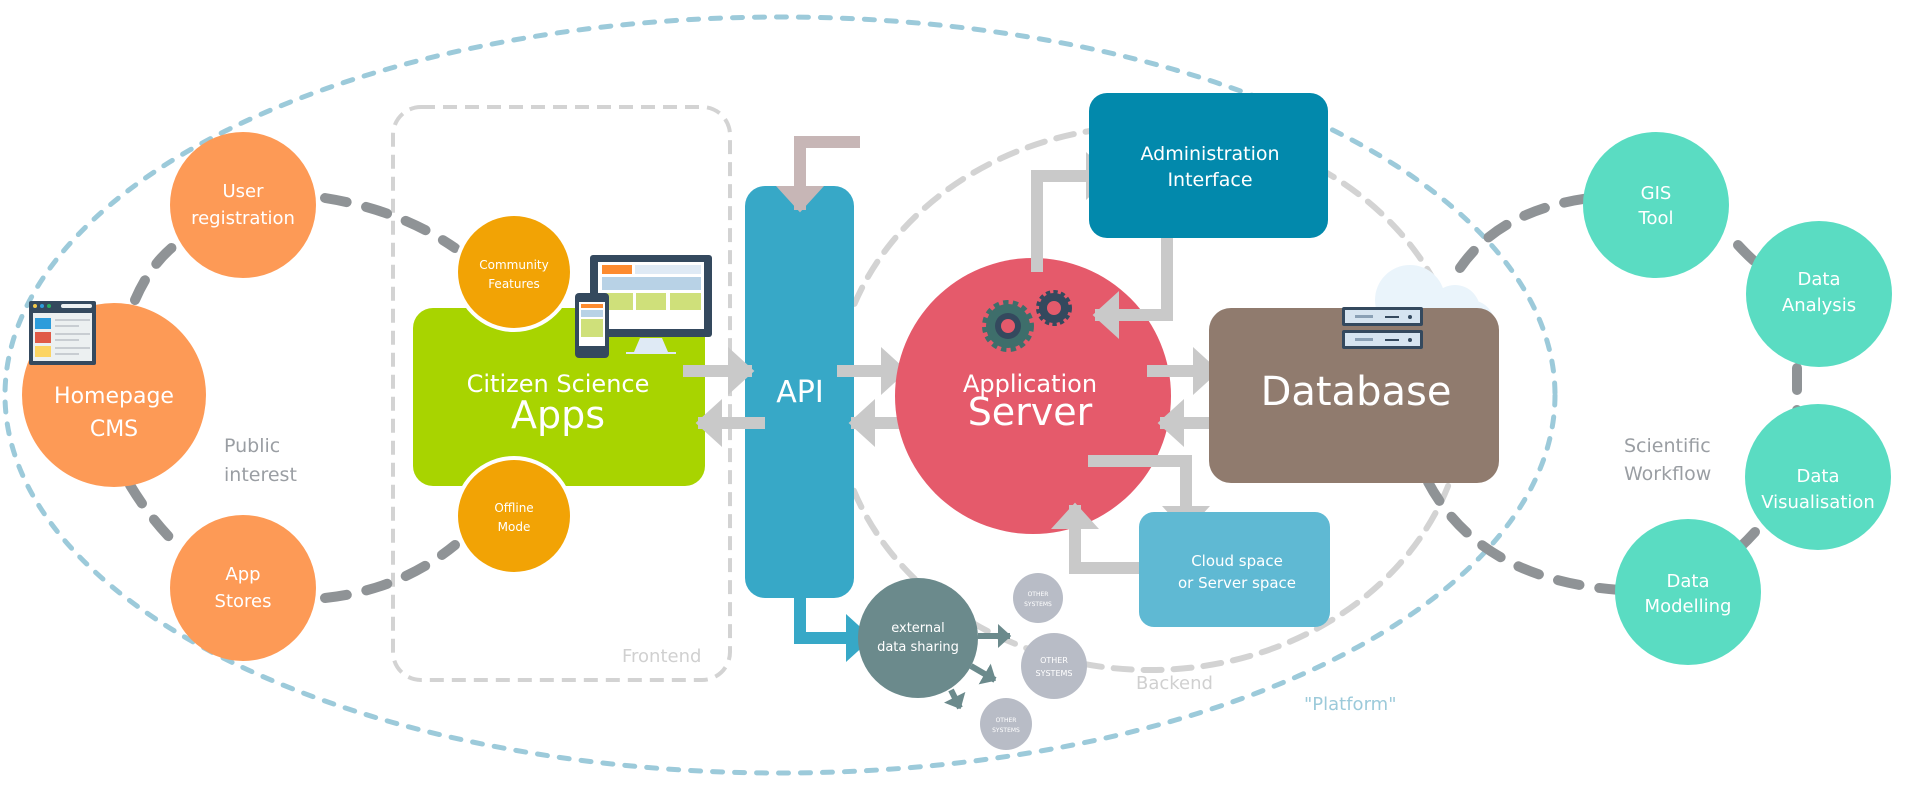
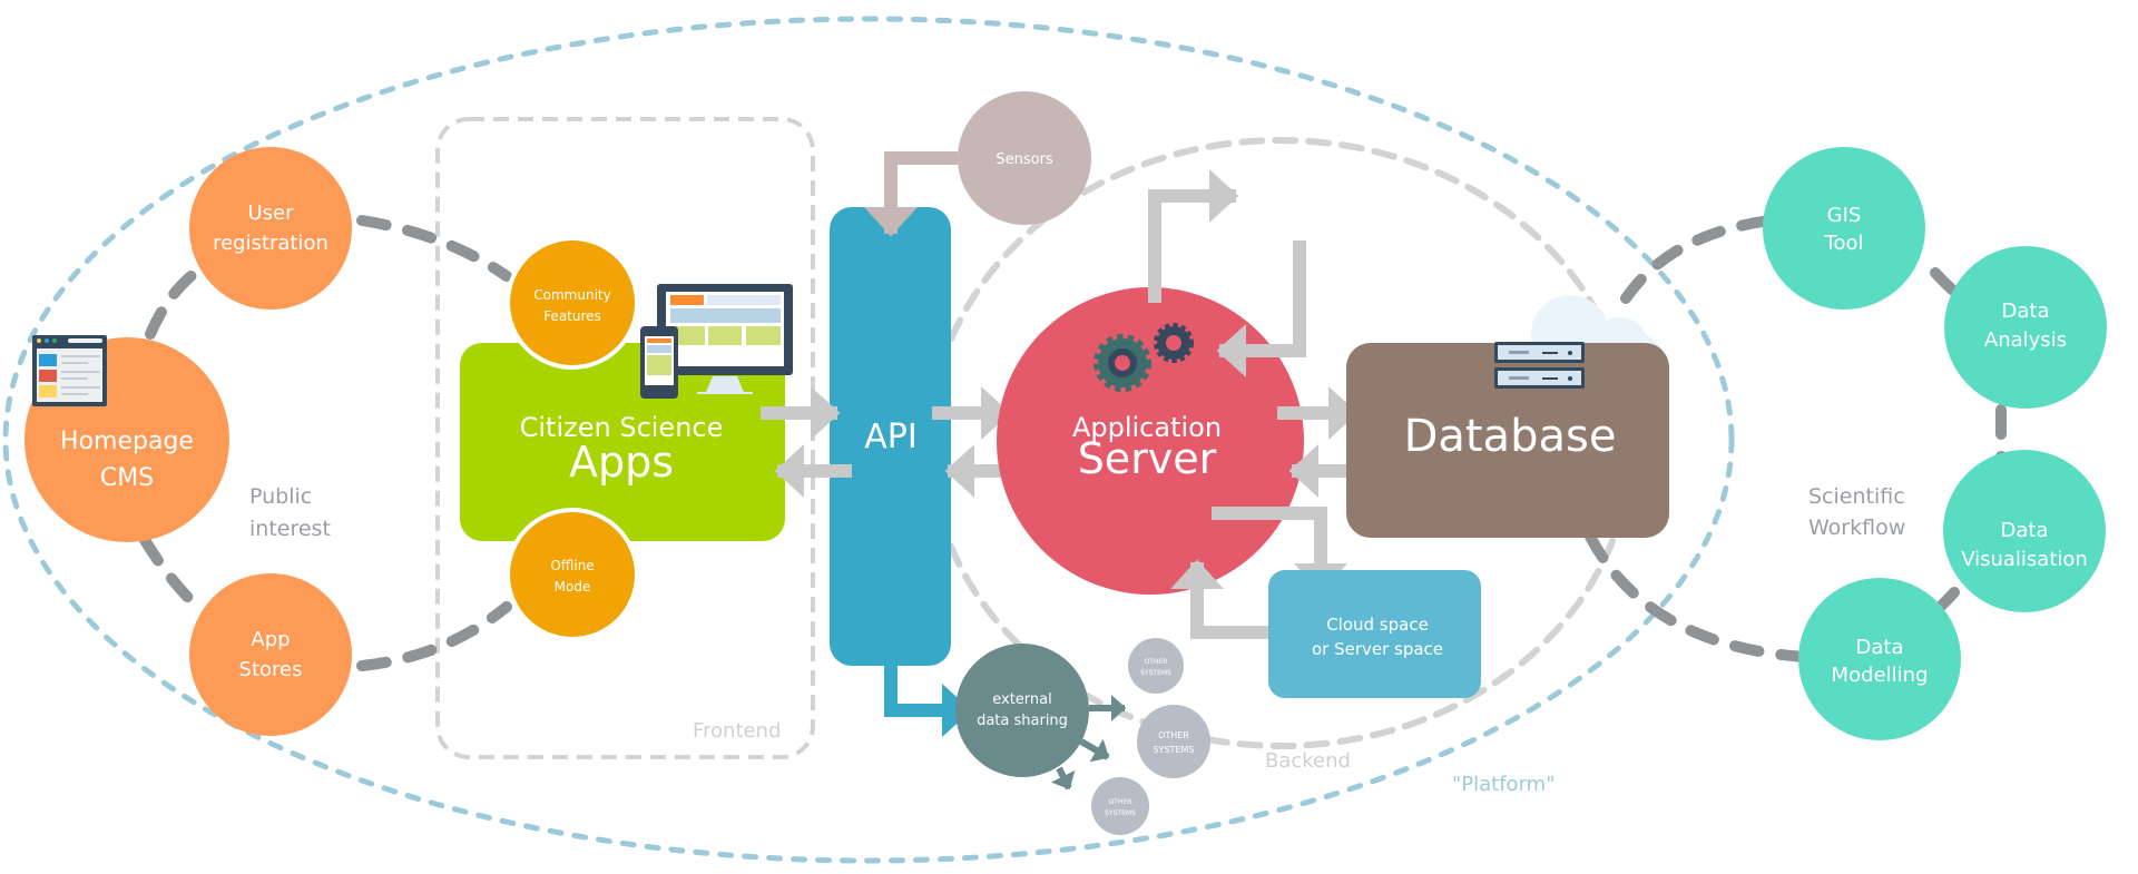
  Citizen Science
  Apps
  Community
  Features
  Offline
  Mode
  Frontend
  Homepage
  CMS
  User
  registration
  App
  Stores
  Public
  interest
  API
+ Sensors
  Application
  Server
- Administration
- Interface
  Database
  Cloud space
  or Server space
  Backend
  "Platform"
  external
  data sharing
  OTHER
  SYSTEMS
  GIS
  Tool
  Data
  Analysis
  Data
  Visualisation
  Data
  Modelling
  Scientific
  Workflow
